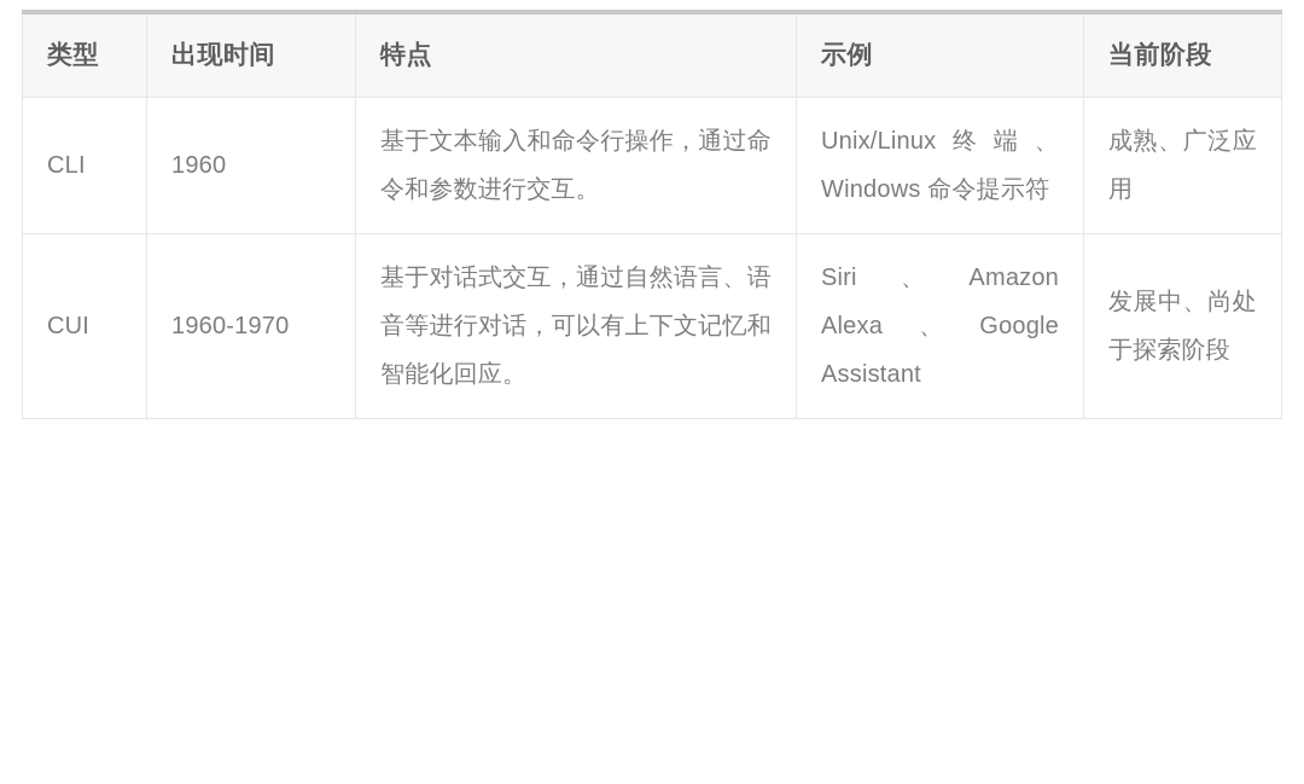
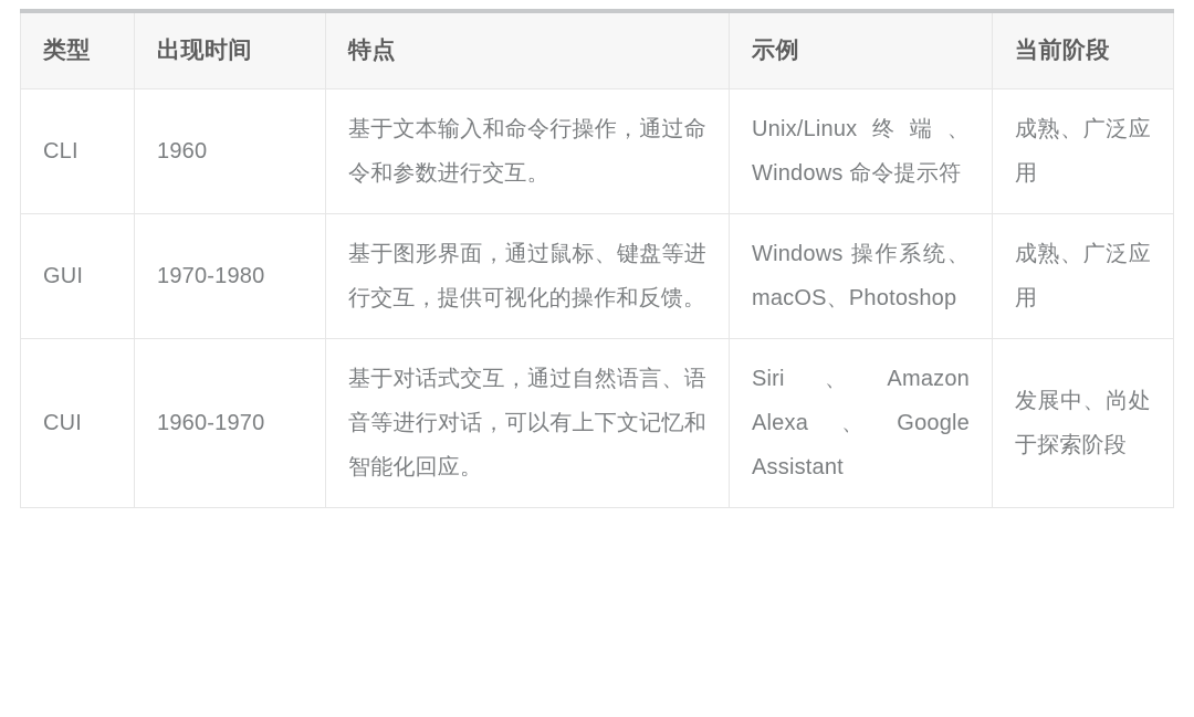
  类型	出现时间	特点	示例	当前阶段
  CLI	1960	基于文本输入和命令行操作，通过命令和参数进行交互。	Unix/Linux终端、Windows 命令提示符	成熟、广泛应用
+ GUI	1970-1980	基于图形界面，通过鼠标、键盘等进行交互，提供可视化的操作和反馈。	Windows 操作系统、macOS、Photoshop	成熟、广泛应用
  CUI	1960-1970	基于对话式交互，通过自然语言、语音等进行对话，可以有上下文记忆和智能化回应。	Siri、Amazon Alexa、Google Assistant	发展中、尚处于探索阶段
